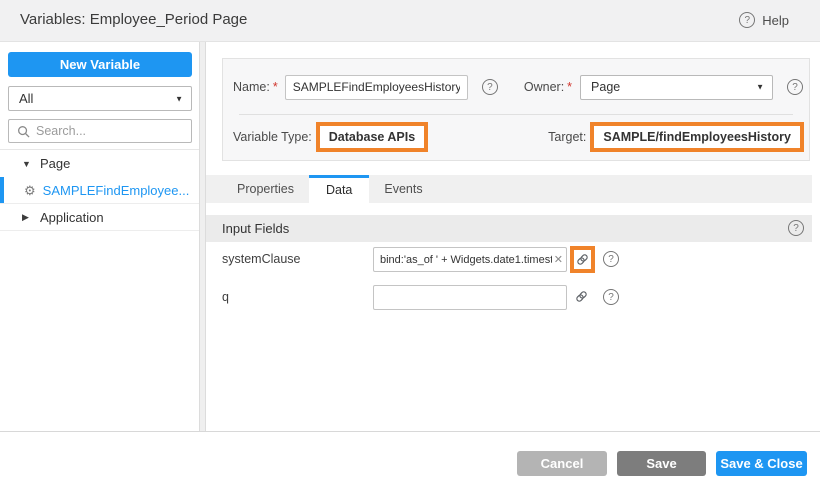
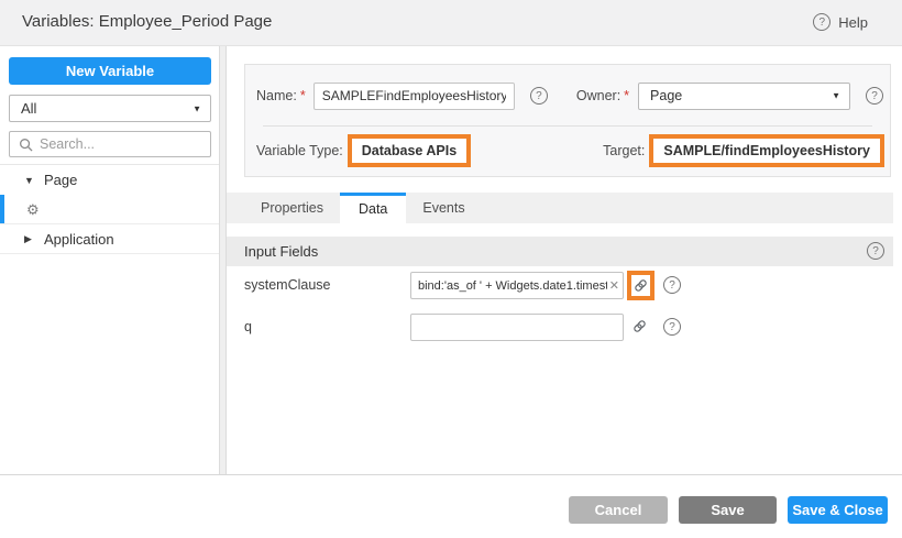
  Variables: Employee_Period Page
  ?
  Help
  New Variable
  All
  ▼
  Search...
  ▼
  Page
  ⚙
- SAMPLEFindEmployee...
  ▶
  Application
  Name: *
  SAMPLEFindEmployeesHistory
  ?
  Owner: *
  Page
  ▼
  ?
  Variable Type:
  Database APIs
  Target:
  SAMPLE/findEmployeesHistory
  Properties
  Data
  Events
  Input Fields
  ?
  systemClause
  bind:'as_of ' + Widgets.date1.timest
  ✕
  ?
  q
  ?
  Cancel
  Save
  Save & Close
